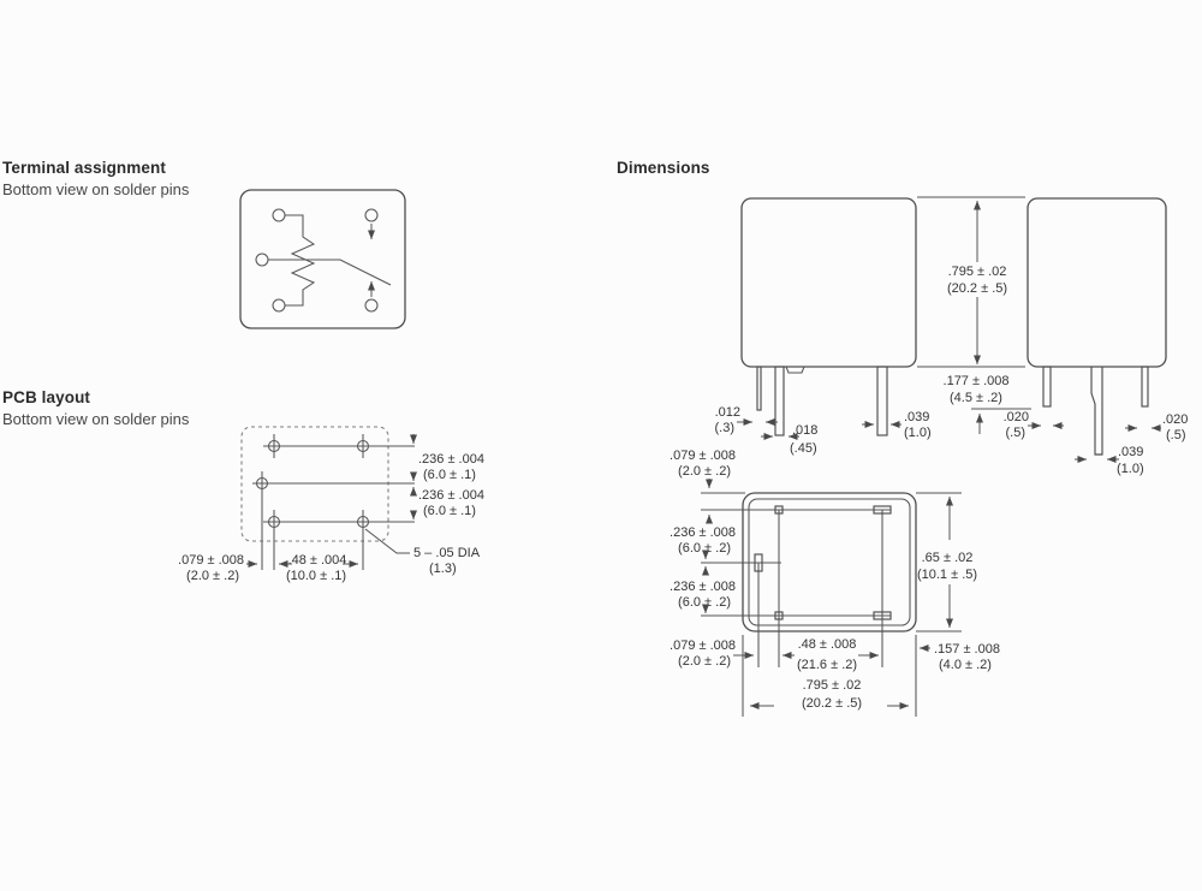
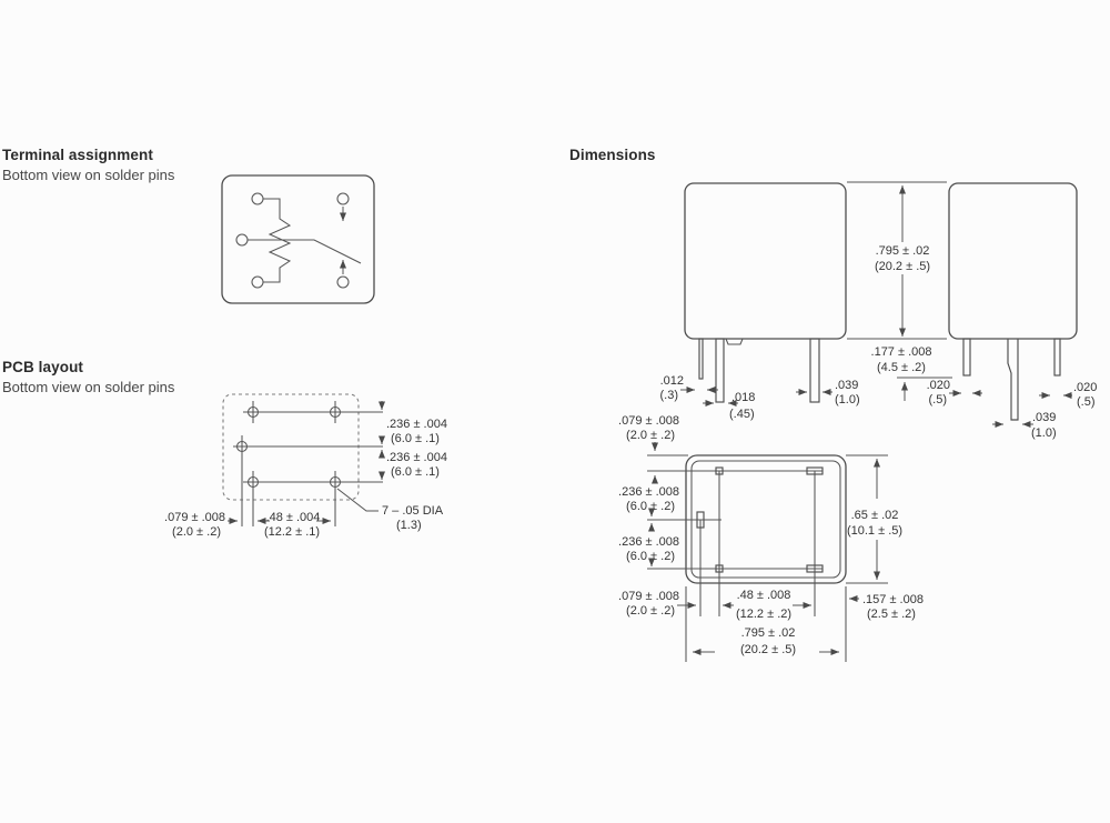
  Terminal assignment
  Bottom view on solder pins
  PCB layout
  Bottom view on solder pins
  Dimensions
  .236 ± .004
  (6.0 ± .1)
  .236 ± .004
  (6.0 ± .1)
  .079 ± .008
  (2.0 ± .2)
  .48 ± .004
- (10.0 ± .1)
+ (12.2 ± .1)
- 5 – .05 DIA
+ 7 – .05 DIA
  (1.3)
  .012
  (.3)
  .018
  (.45)
  .039
  (1.0)
  .795 ± .02
  (20.2 ± .5)
  .177 ± .008
  (4.5 ± .2)
  .020
  (.5)
  .039
  (1.0)
  .020
  (.5)
  .079 ± .008
  (2.0 ± .2)
  .236 ± .008
  (6.0 ± .2)
  .236 ± .008
  (6.0 ± .2)
  .65 ± .02
  (10.1 ± .5)
  .079 ± .008
  (2.0 ± .2)
  .48 ± .008
- (21.6 ± .2)
+ (12.2 ± .2)
  .157 ± .008
- (4.0 ± .2)
+ (2.5 ± .2)
  .795 ± .02
  (20.2 ± .5)
